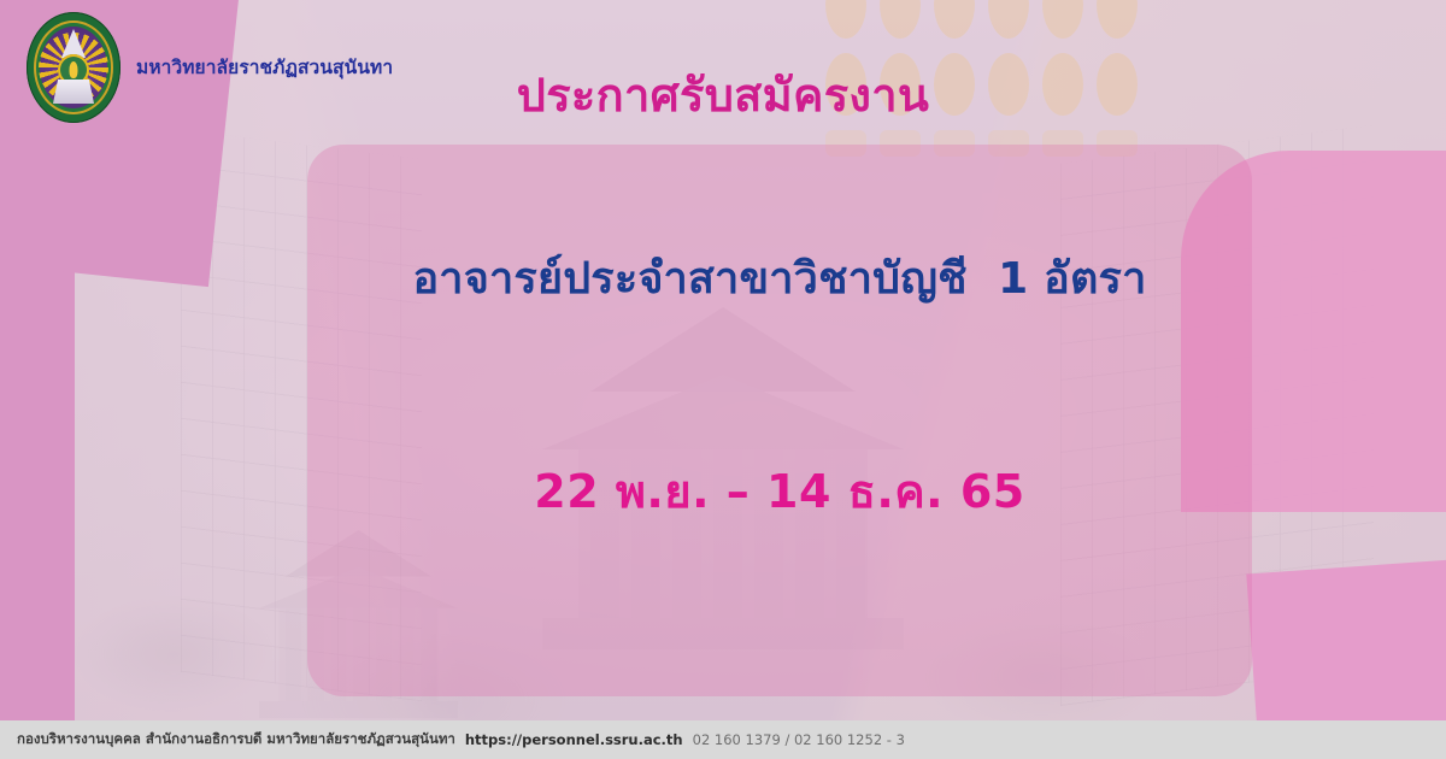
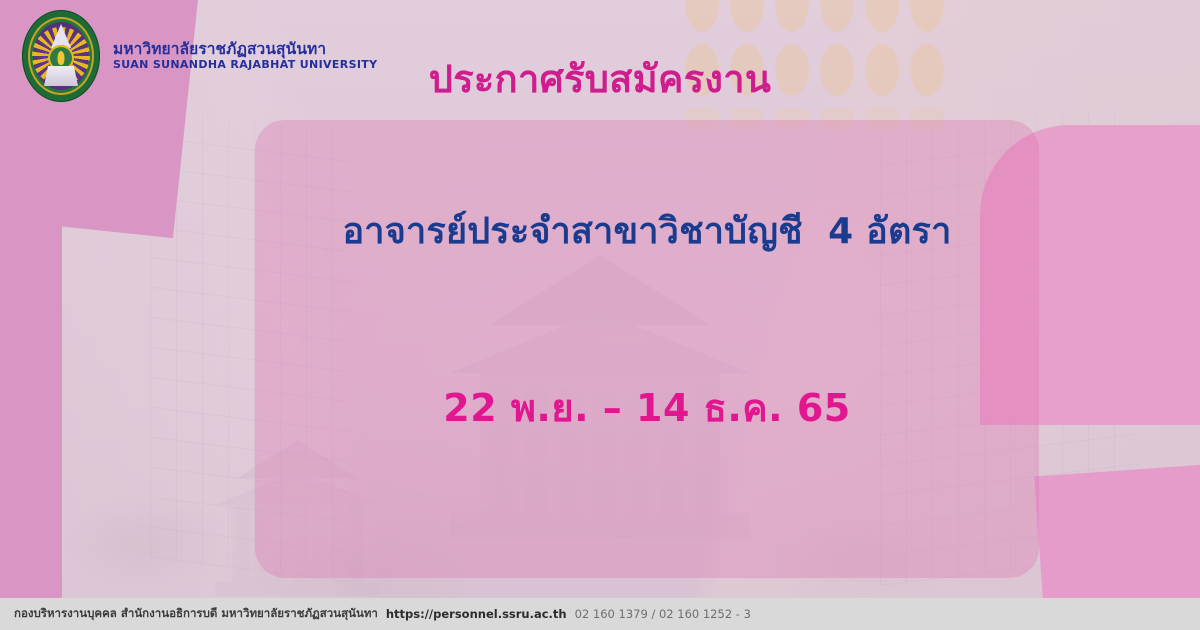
  มหาวิทยาลัยราชภัฏสวนสุนันทา
+ SUAN SUNANDHA RAJABHAT UNIVERSITY
  ประกาศรับสมัครงาน
- อาจารย์ประจำสาขาวิชาบัญชี 1 อัตรา
+ อาจารย์ประจำสาขาวิชาบัญชี 4 อัตรา
  22 พ.ย. – 14 ธ.ค. 65
  กองบริหารงานบุคคล สำนักงานอธิการบดี มหาวิทยาลัยราชภัฏสวนสุนันทา
  https://personnel.ssru.ac.th
  02 160 1379 / 02 160 1252 - 3
